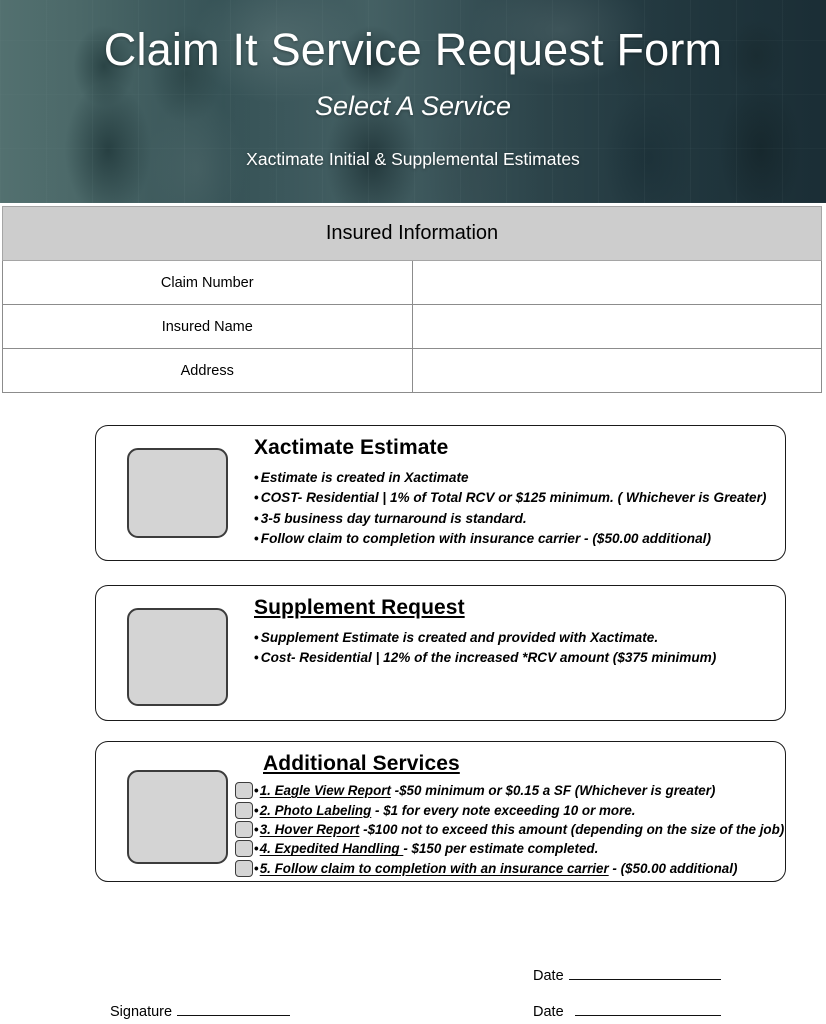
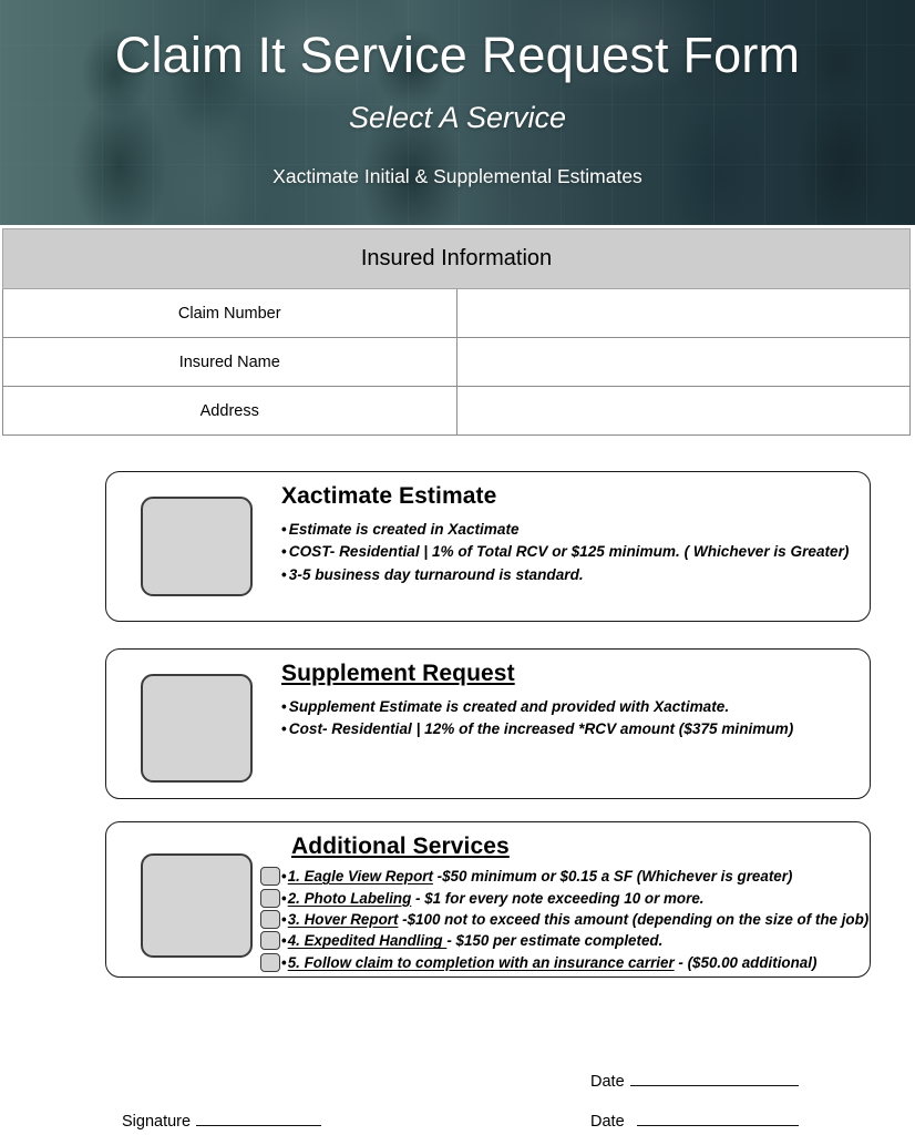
  Claim It Service Request Form
  Select A Service
  Xactimate Initial & Supplemental Estimates
  Insured Information
  Claim Number
  Insured Name
  Address
  Xactimate Estimate
  Estimate is created in Xactimate
  COST- Residential | 1% of Total RCV or $125 minimum. ( Whichever is Greater)
  3-5 business day turnaround is standard.
- Follow claim to completion with insurance carrier - ($50.00 additional)
  Supplement Request
  Supplement Estimate is created and provided with Xactimate.
  Cost- Residential | 12% of the increased *RCV amount ($375 minimum)
  Additional Services
  1. Eagle View Report -$50 minimum or $0.15 a SF (Whichever is greater)
  2. Photo Labeling - $1 for every note exceeding 10 or more.
  3. Hover Report -$100 not to exceed this amount (depending on the size of the job)
  4. Expedited Handling - $150 per estimate completed.
  5. Follow claim to completion with an insurance carrier - ($50.00 additional)
  Date
  Signature
  Date
